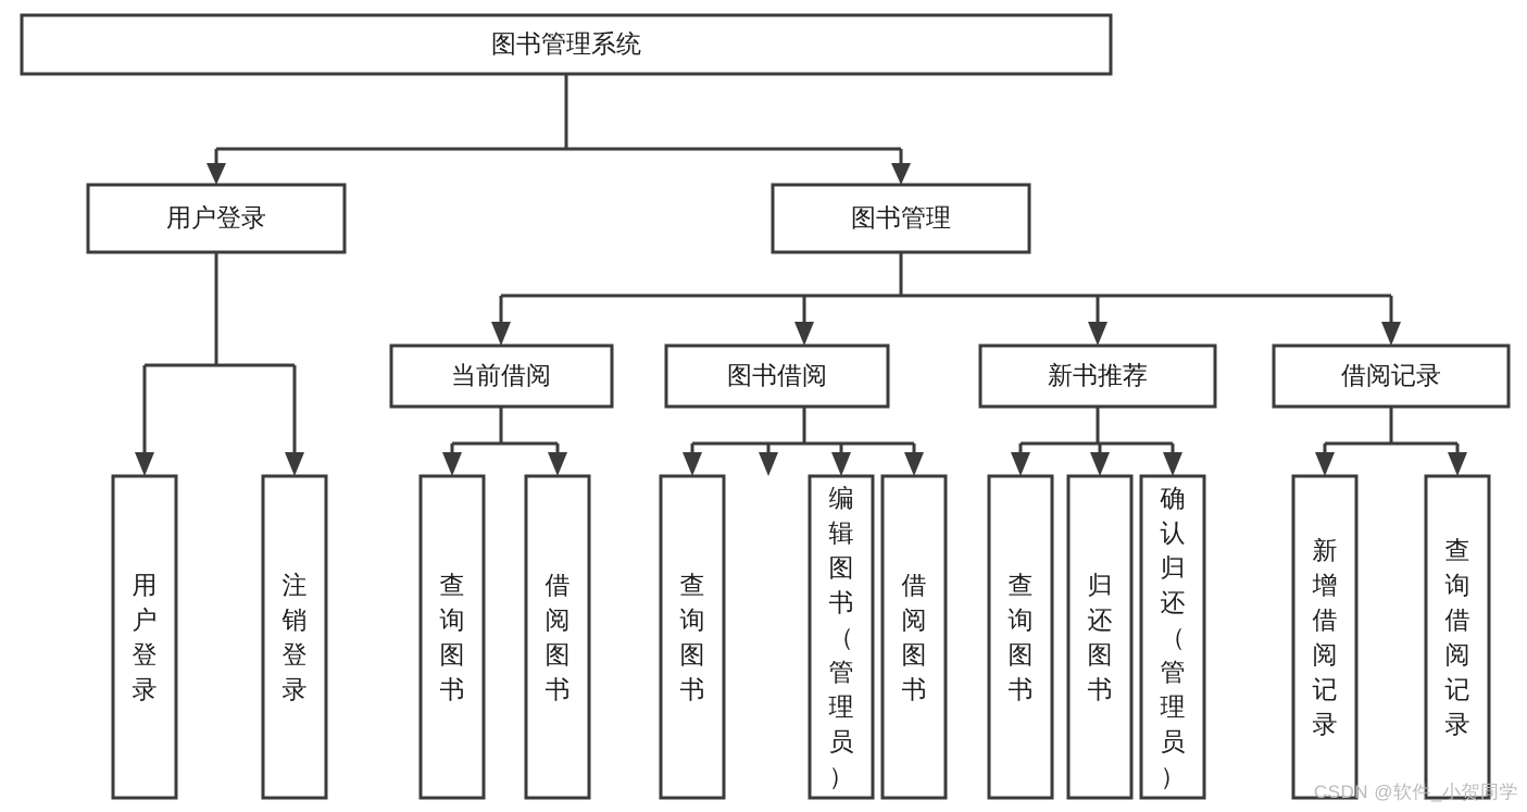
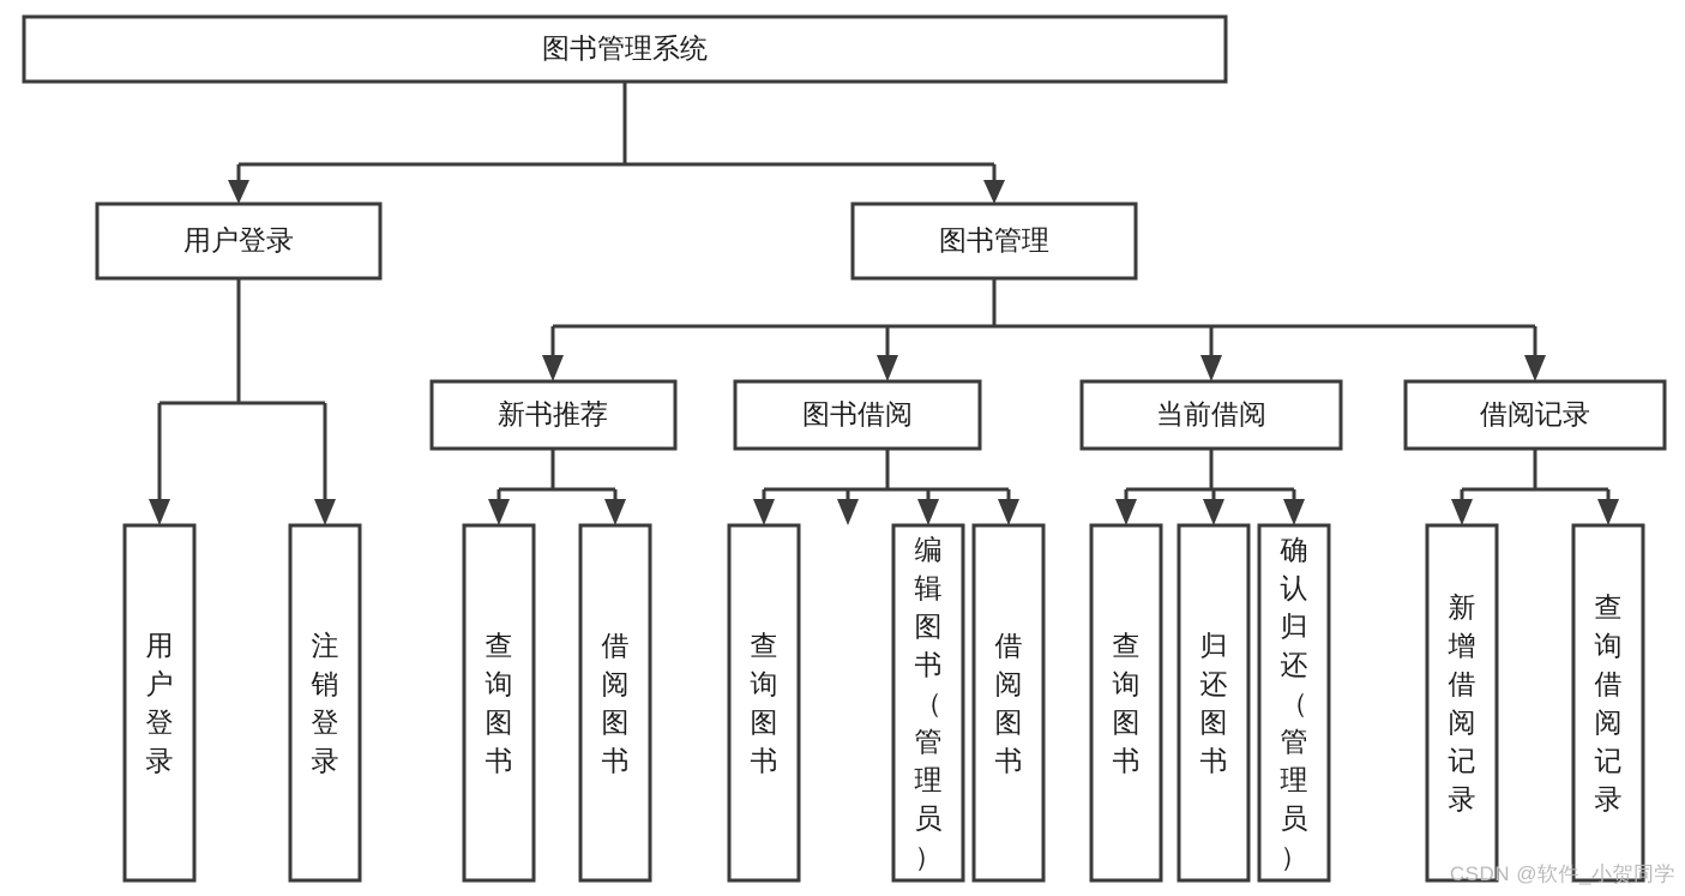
  图书管理系统
  用户登录
  图书管理
- 当前借阅
+ 新书推荐
  图书借阅
- 新书推荐
+ 当前借阅
  借阅记录
  用户登录
  注销登录
  查询图书
  借阅图书
  查询图书
  编辑图书（管理员）
  借阅图书
  查询图书
  归还图书
  确认归还（管理员）
  新增借阅记录
  查询借阅记录
  CSDN @软件_小贺同学
